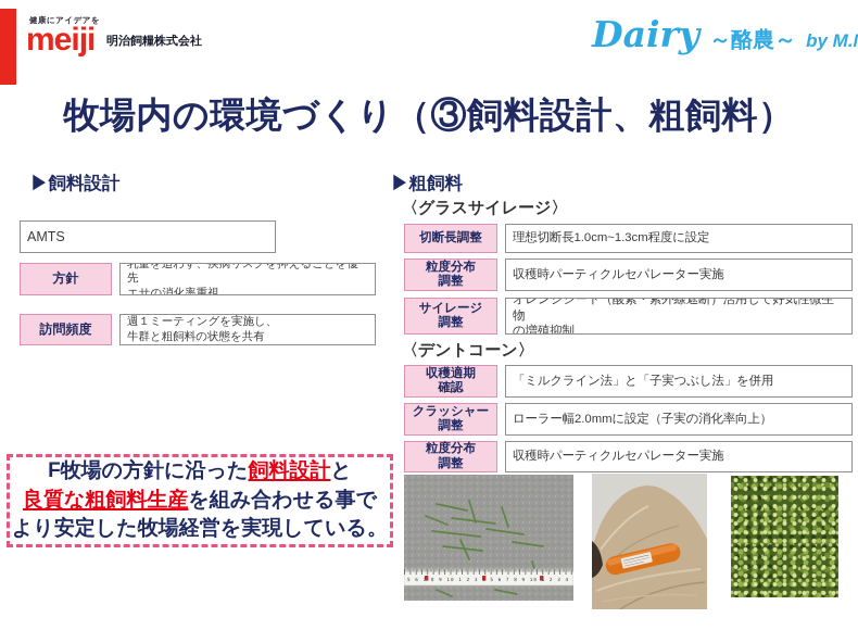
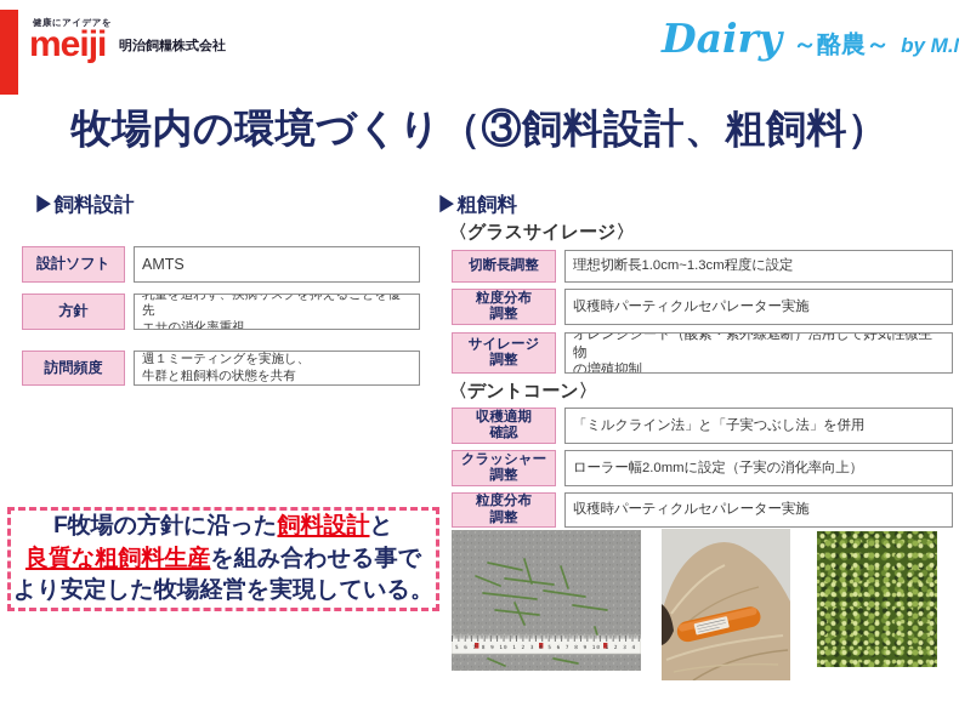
  健康にアイデアを
  meiji
  明治飼糧株式会社
  Dairy
  ～酪農～
  by M.
  牧場内の環境づくり（③飼料設計、粗飼料）
  ▶飼料設計
+ 設計ソフト
  AMTS
  方針
  乳量を追わず、疾病リスクを抑えることを優先
  エサの消化率重視
  訪問頻度
  週１ミーティングを実施し、
  牛群と粗飼料の状態を共有
  ▶粗飼料
  〈グラスサイレージ〉
  切断長調整
  理想切断長1.0cm~1.3cm程度に設定
  粒度分布
  調整
  収穫時パーティクルセパレーター実施
  サイレージ
  調整
  オレンジシート（酸素・紫外線遮断）活用して好気性微生物
  の増殖抑制
  〈デントコーン〉
  収穫適期
  確認
  「ミルクライン法」と「子実つぶし法」を併用
  クラッシャー
  調整
  ローラー幅2.0mmに設定（子実の消化率向上）
  粒度分布
  調整
  収穫時パーティクルセパレーター実施
  F牧場の方針に沿った飼料設計と
  良質な粗飼料生産を組み合わせる事で
  より安定した牧場経営を実現している。
